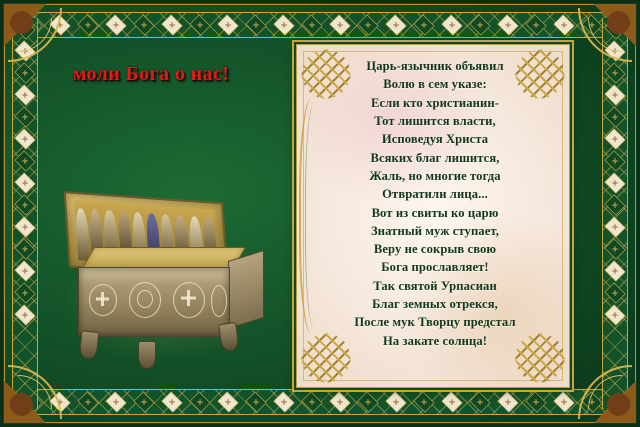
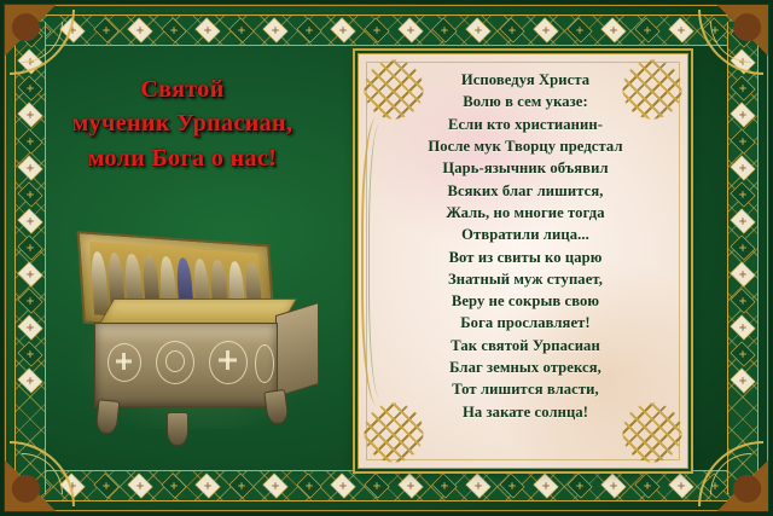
+ Святой
+ мученик Урпасиан,
  моли Бога о нас!
- Царь-язычник объявил
+ Исповедуя Христа
  Волю в сем указе:
  Если кто христианин-
- Тот лишится власти,
+ После мук Творцу предстал
- Исповедуя Христа
+ Царь-язычник объявил
  Всяких благ лишится,
  Жаль, но многие тогда
  Отвратили лица...
  Вот из свиты ко царю
  Знатный муж ступает,
  Веру не сокрыв свою
  Бога прославляет!
  Так святой Урпасиан
  Благ земных отрекся,
- После мук Творцу предстал
+ Тот лишится власти,
  На закате солнца!
